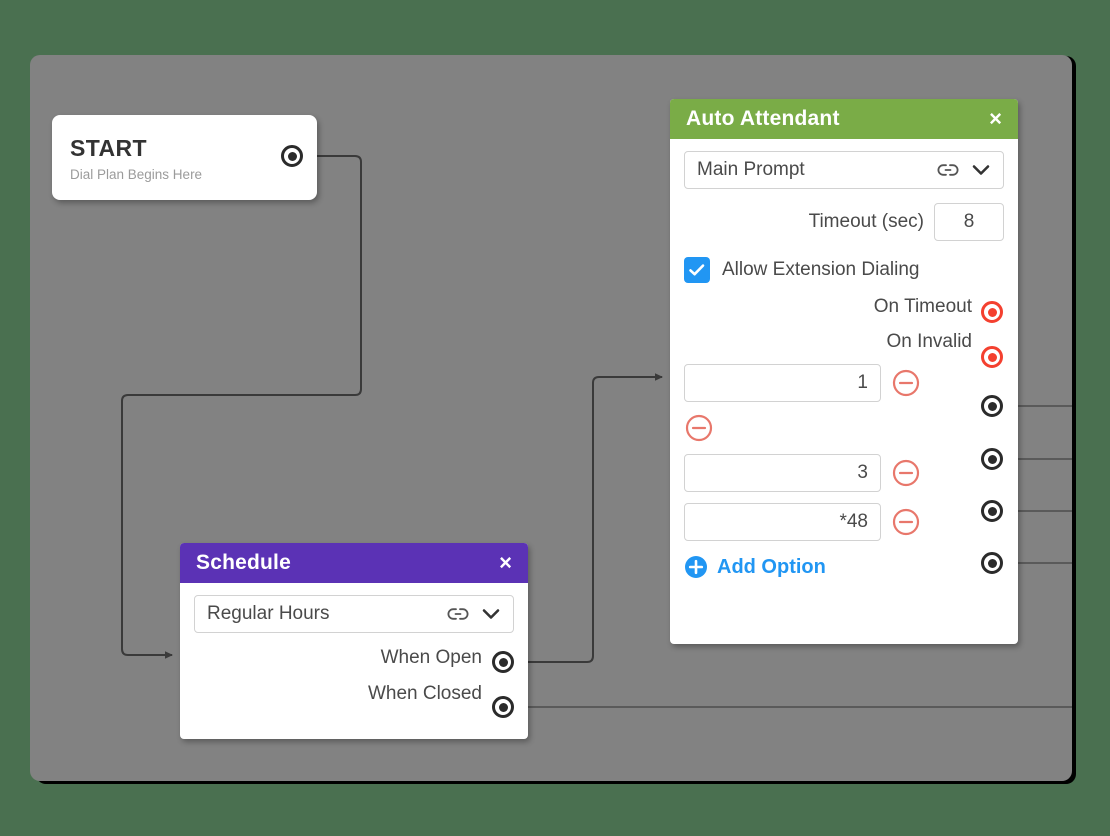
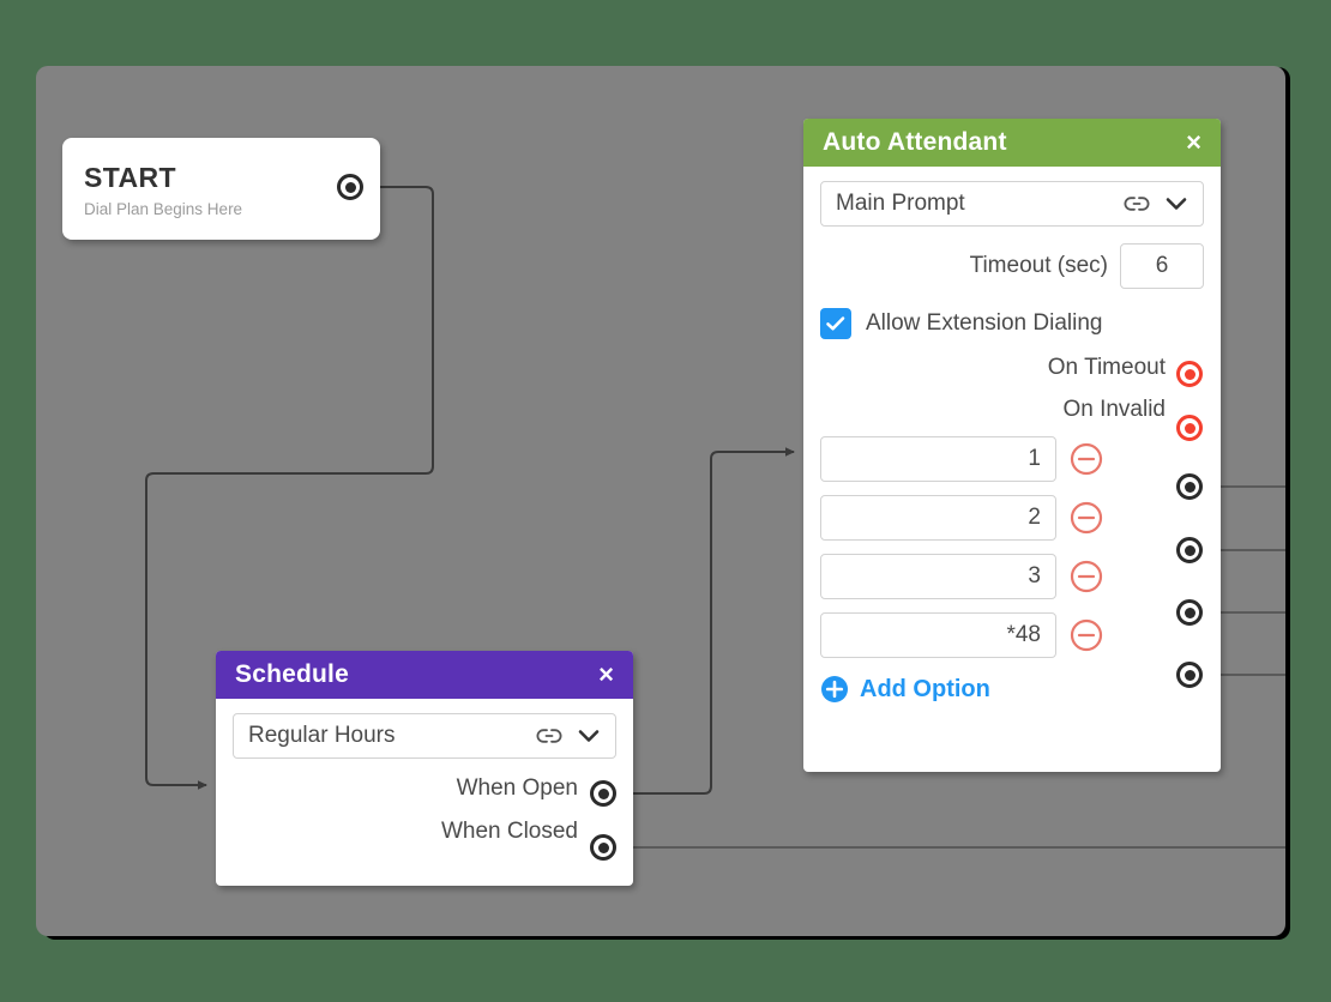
  START
  Dial Plan Begins Here
  Auto Attendant
  ×
  Main Prompt
  Timeout (sec)
- 8
+ 6
  Allow Extension Dialing
  On Timeout
  On Invalid
  1
+ 2
  3
  *48
  Add Option
  Schedule
  ×
  Regular Hours
  When Open
  When Closed
